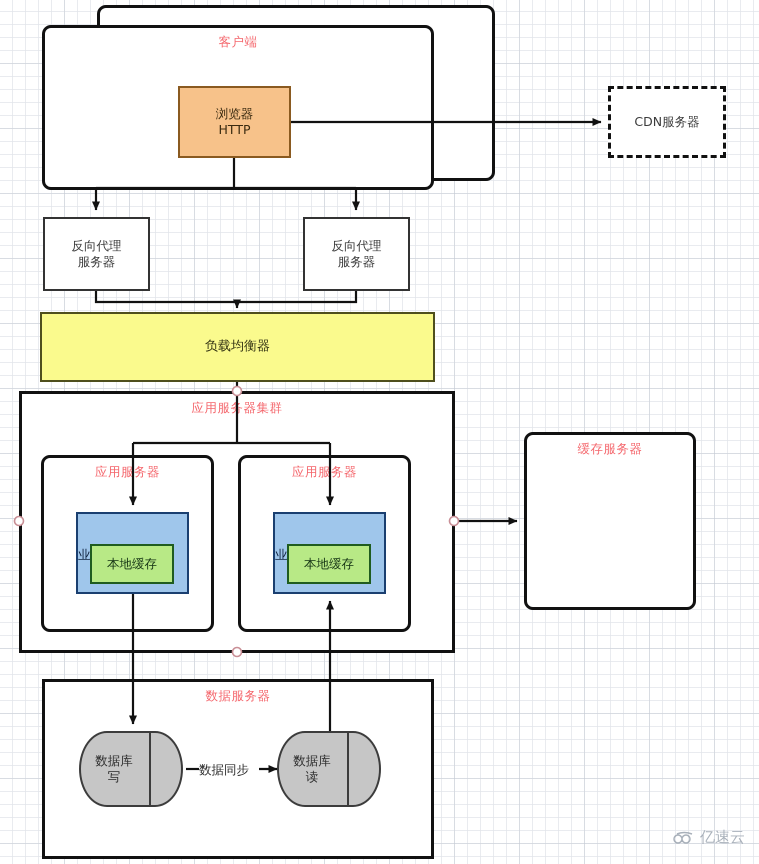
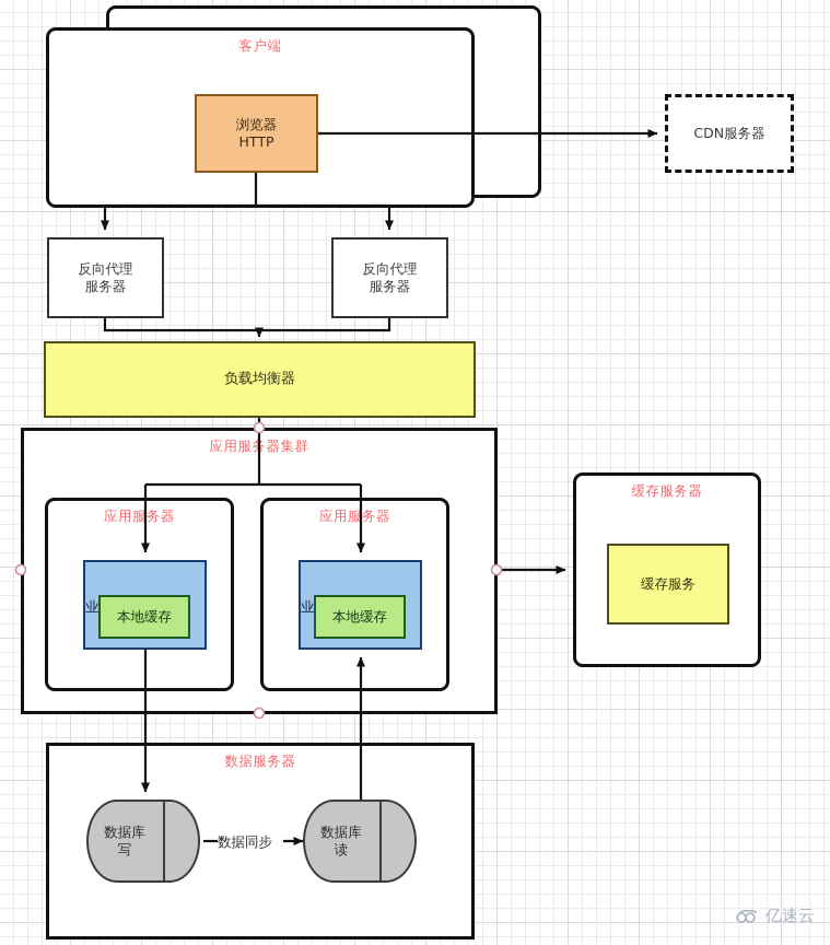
  客户端
  浏览器
  HTTP
  CDN服务器
  反向代理
  服务器
  反向代理
  服务器
  负载均衡器
  应用服器集群
  应用服务器
  本地缓存
  应用服务器
  本地缓存
  缓存服务器
+ 缓存服务
  数据服务器
  数据库
  写
  数据库
  读
  数据同步
  亿速云
